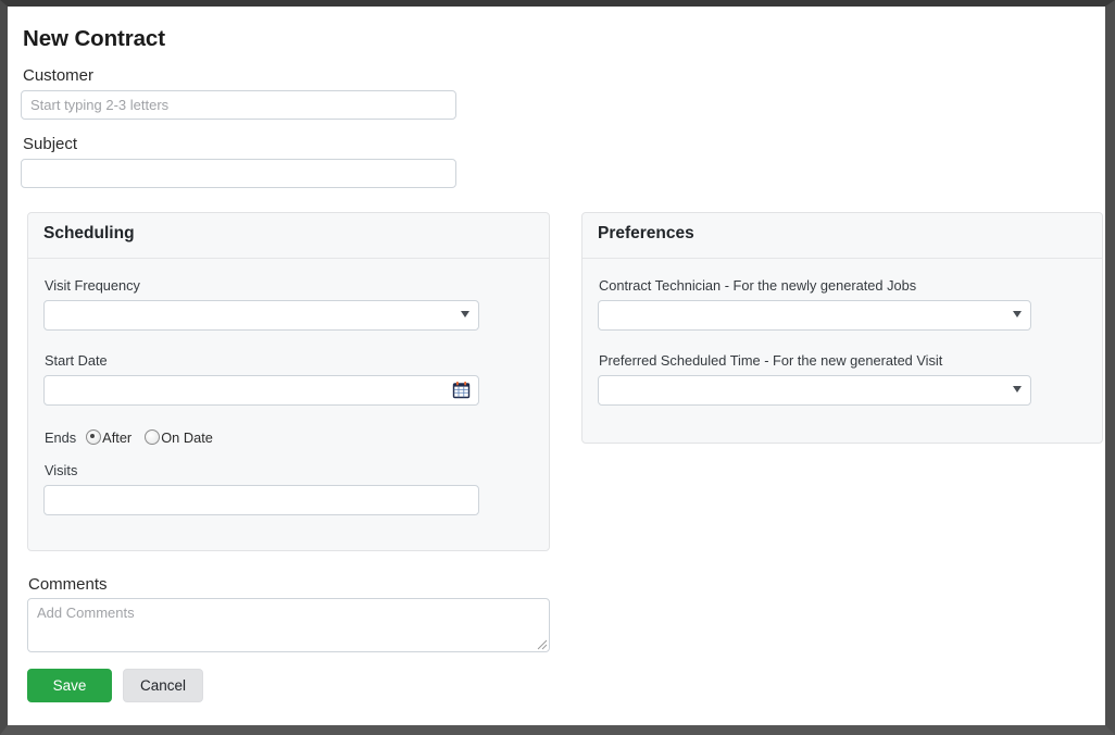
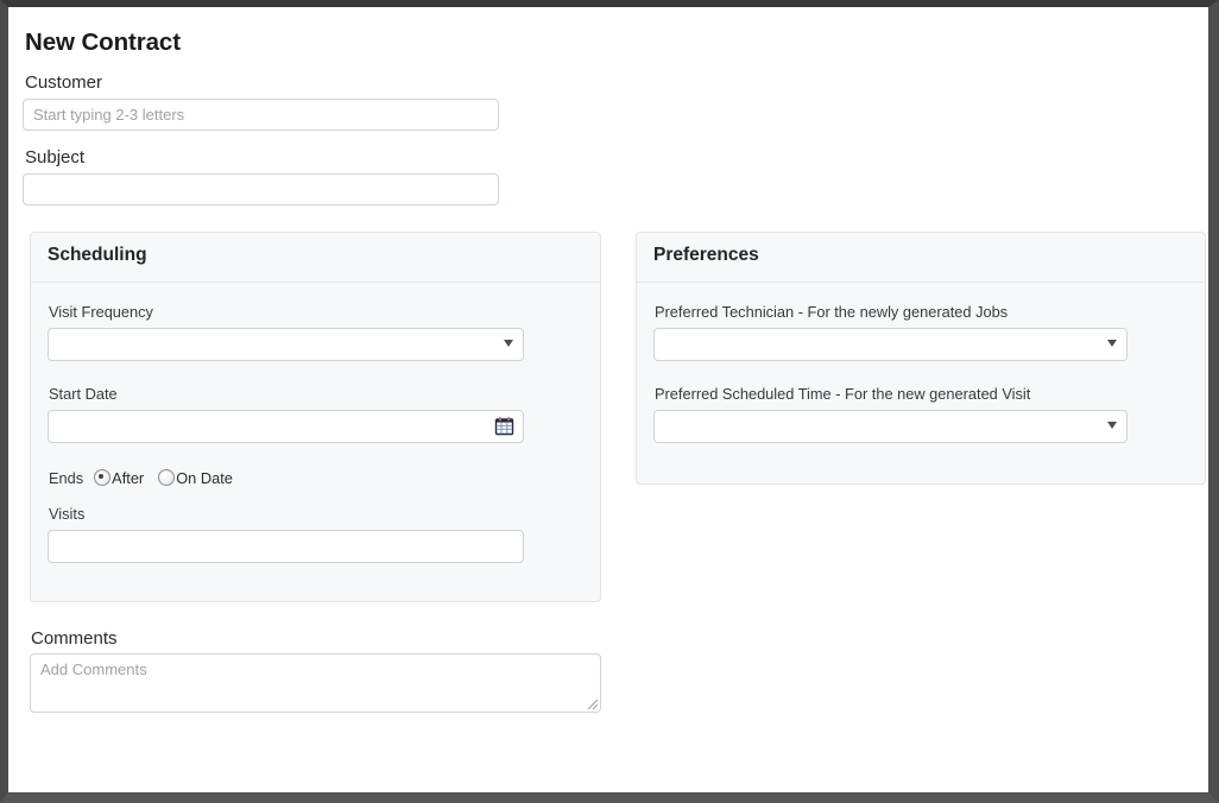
  New Contract
  Customer
  Start typing 2-3 letters
  Subject
  Scheduling
  Visit Frequency
  Start Date
  Ends
  After
  On Date
  Visits
  Preferences
- Contract Technician - For the newly generated Jobs
+ Preferred Technician - For the newly generated Jobs
  Preferred Scheduled Time - For the new generated Visit
  Comments
  Add Comments
- Save
- Cancel
